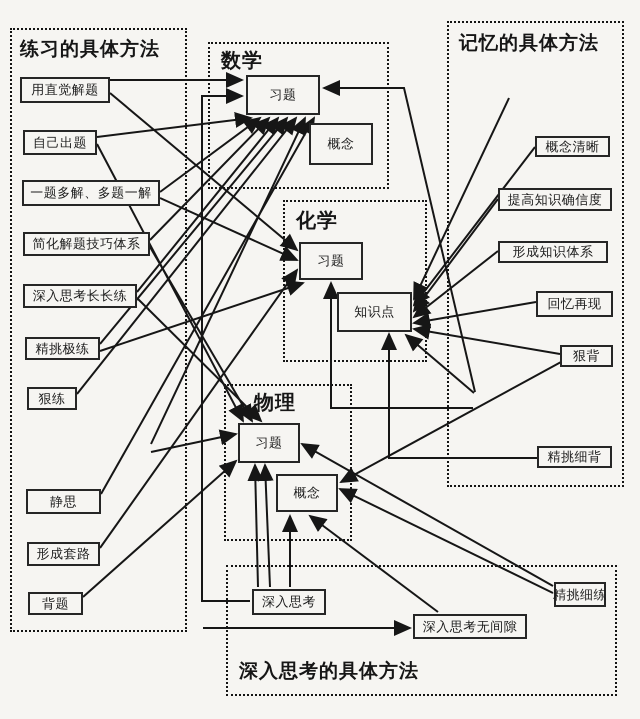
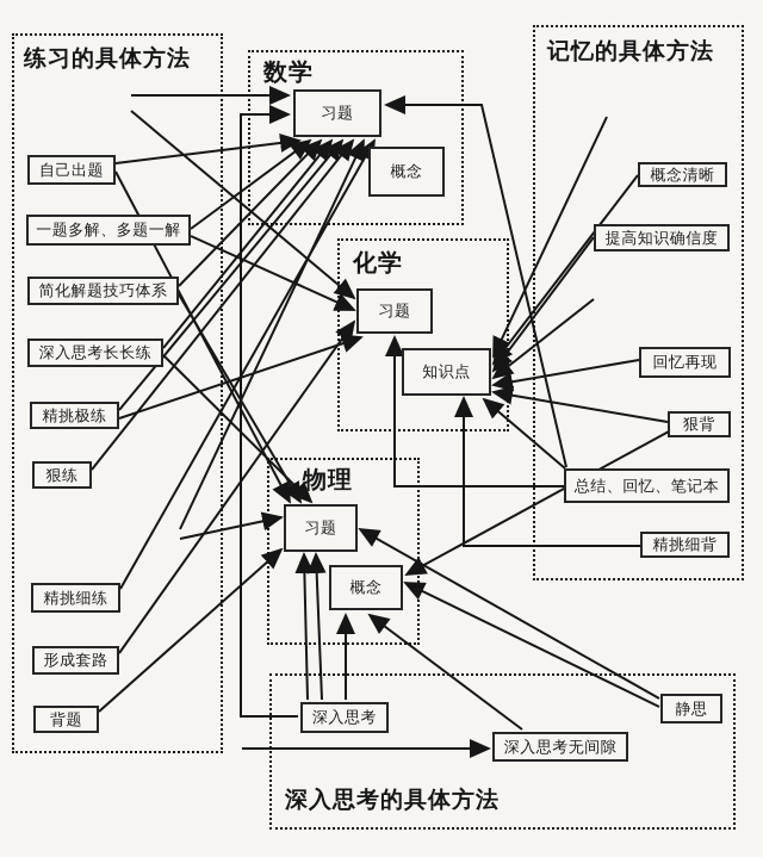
  练习的具体方法
  数学
  记忆的具体方法
  化学
  物理
  深入思考的具体方法
- 用直觉解题
  自己出题
  一题多解、多题一解
  简化解题技巧体系
  深入思考长长练
  精挑极练
  狠练
- 静思
+ 精挑细练
  形成套路
  背题
  习题
  概念
  习题
  知识点
  习题
  概念
  概念清晰
  提高知识确信度
- 形成知识体系
  回忆再现
  狠背
+ 总结、回忆、笔记本
  精挑细背
  深入思考
  深入思考无间隙
- 精挑细练
+ 静思
